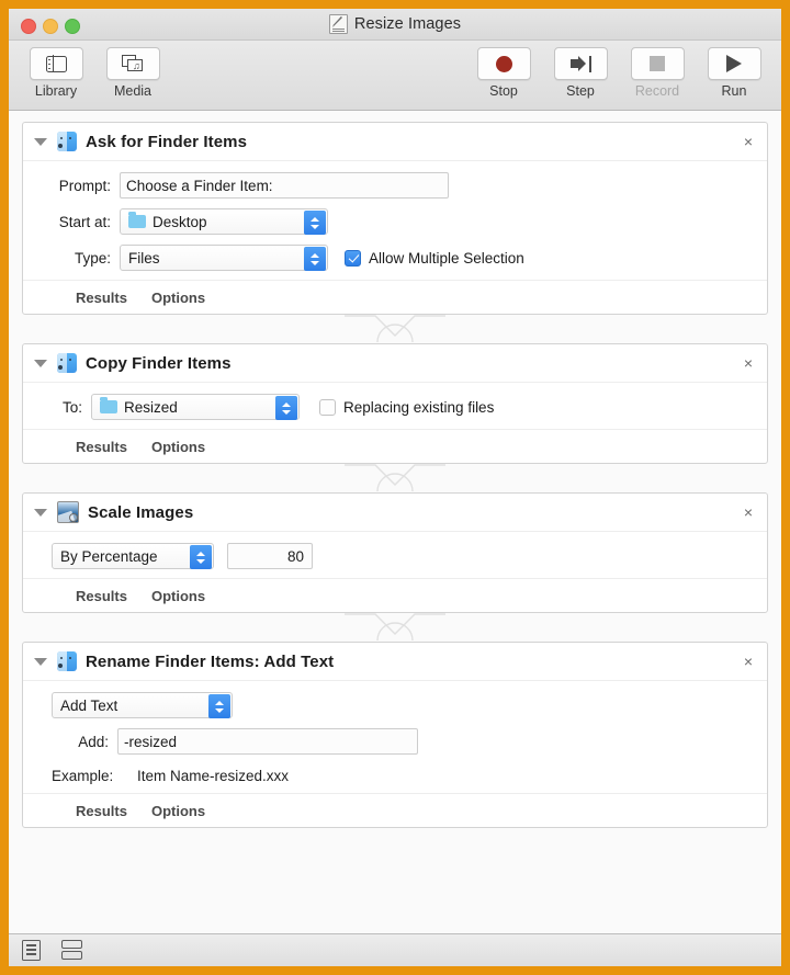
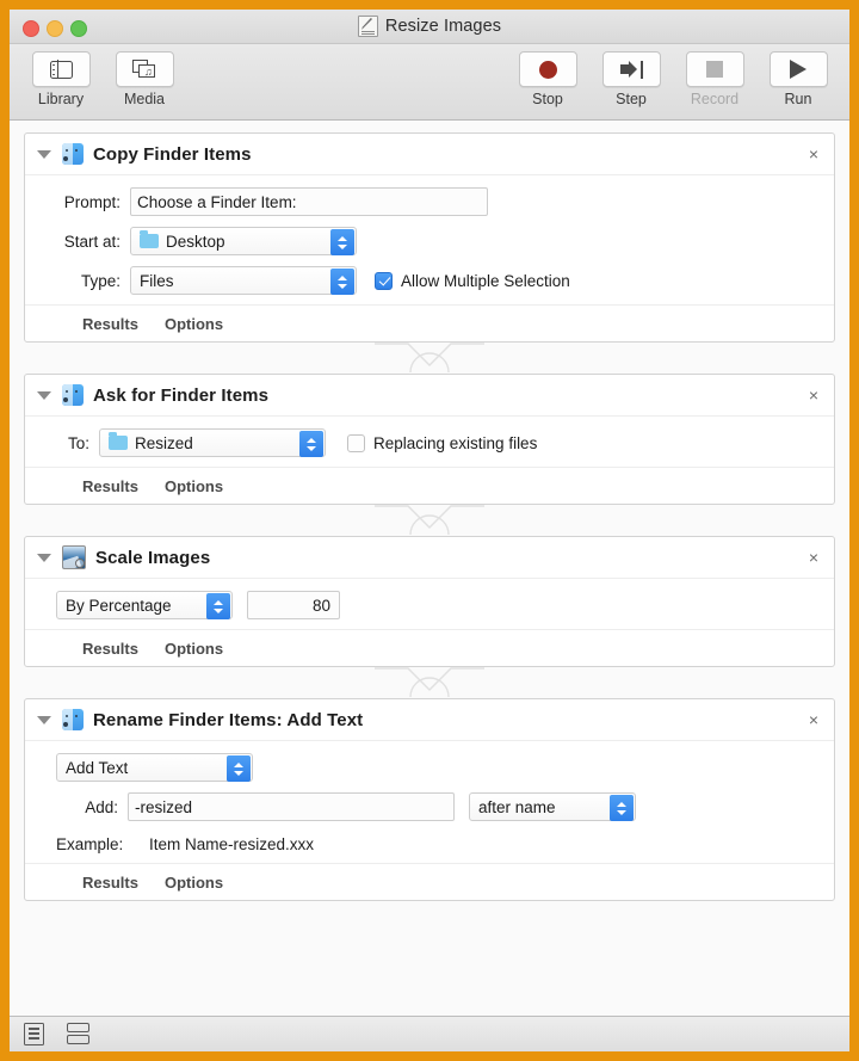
  Resize Images
  Library
  ♫
  Media
  Stop
  Step
  Record
  Run
- Ask for Finder Items
+ Copy Finder Items
  ×
  Prompt:
  Choose a Finder Item:
  Start at:
  Desktop
  Type:
  Files
  Allow Multiple Selection
  Results
  Options
- Copy Finder Items
+ Ask for Finder Items
  ×
  To:
  Resized
  Replacing existing files
  Results
  Options
  Scale Images
  ×
  By Percentage
  80
  Results
  Options
  Rename Finder Items: Add Text
  ×
  Add Text
  Add:
  -resized
+ after name
  Example:
  Item Name-resized.xxx
  Results
  Options
